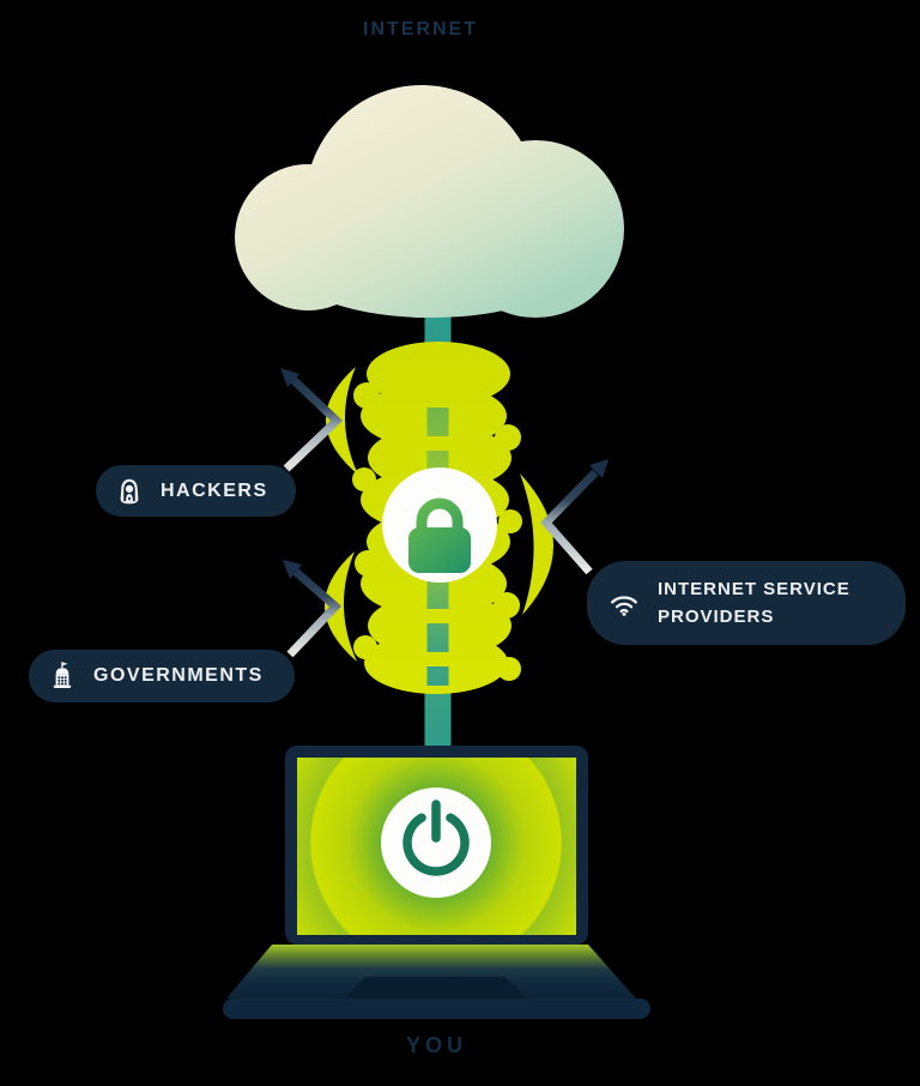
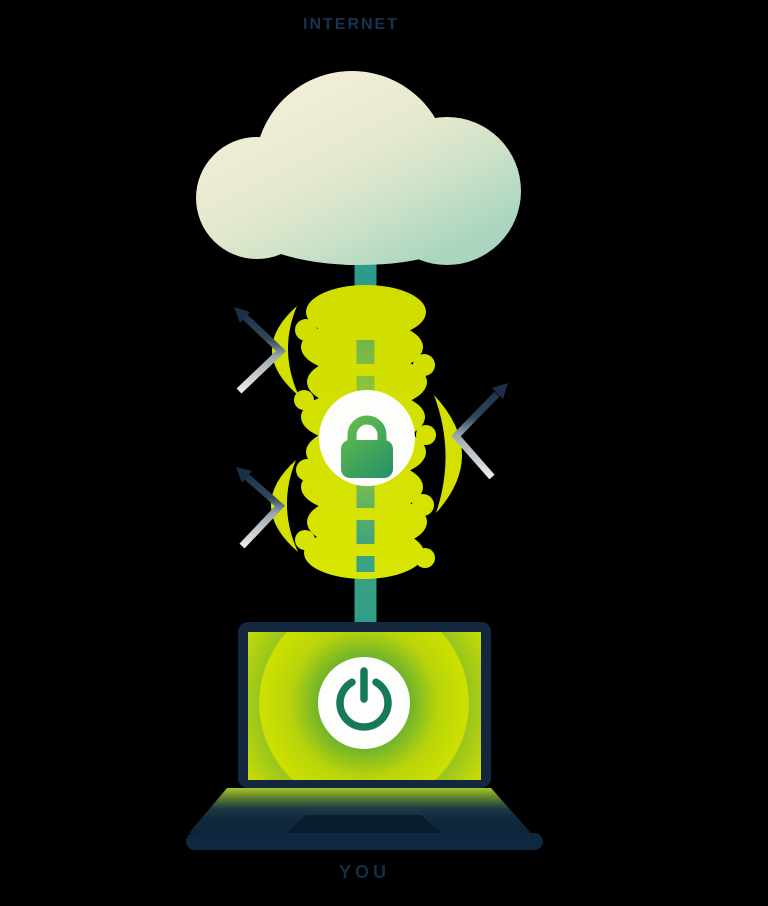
  INTERNET
  YOU
- HACKERS
- GOVERNMENTS
- INTERNET SERVICE
- PROVIDERS
